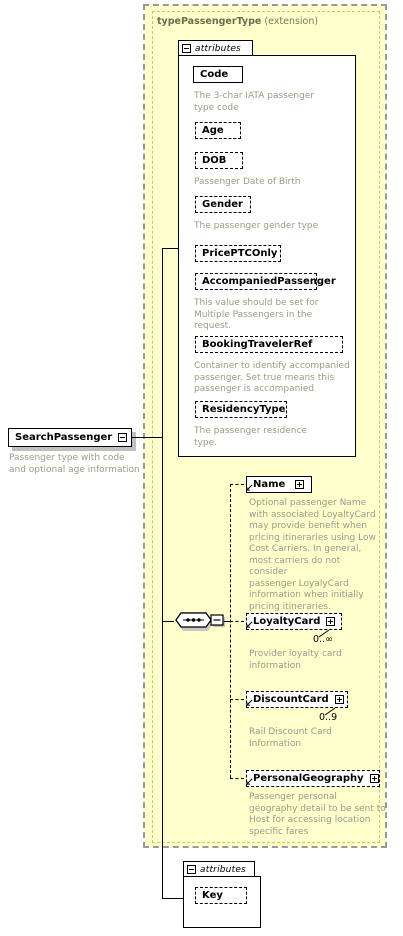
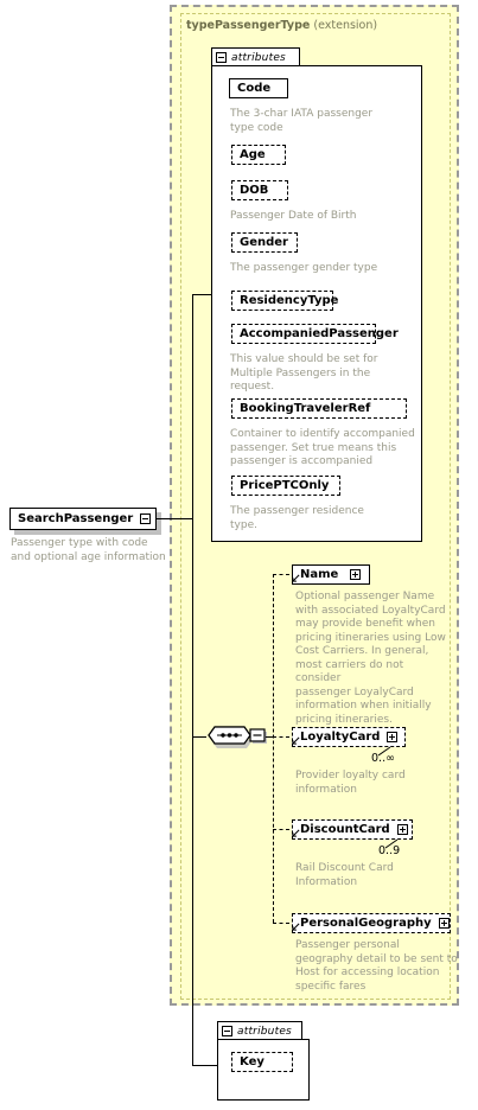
  typePassengerType (extension)
  attributes
  Code
  The 3-char IATA passenger
  type code
  Age
  DOB
  Passenger Date of Birth
  Gender
  The passenger gender type
- PricePTCOnly
+ ResidencyType
  AccompaniedPassenger
  This value should be set for
  Multiple Passengers in the
  request.
  BookingTravelerRef
  Container to identify accompanied
  passenger. Set true means this
  passenger is accompanied
- ResidencyType
+ PricePTCOnly
  The passenger residence
  type.
  SearchPassenger
  Passenger type with code
  and optional age information
  Name
  Optional passenger Name
  with associated LoyaltyCard
  may provide benefit when
  pricing itineraries using Low
  Cost Carriers. In general,
  most carriers do not consider
  passenger LoyalyCard
  information when initially
  pricing itineraries.
  LoyaltyCard
  0..∞
  Provider loyalty card
  information
  DiscountCard
  0..9
  Rail Discount Card
  Information
  PersonalGeography
  Passenger personal
  geography detail to be sent to
  Host for accessing location
  specific fares
  attributes
  Key
